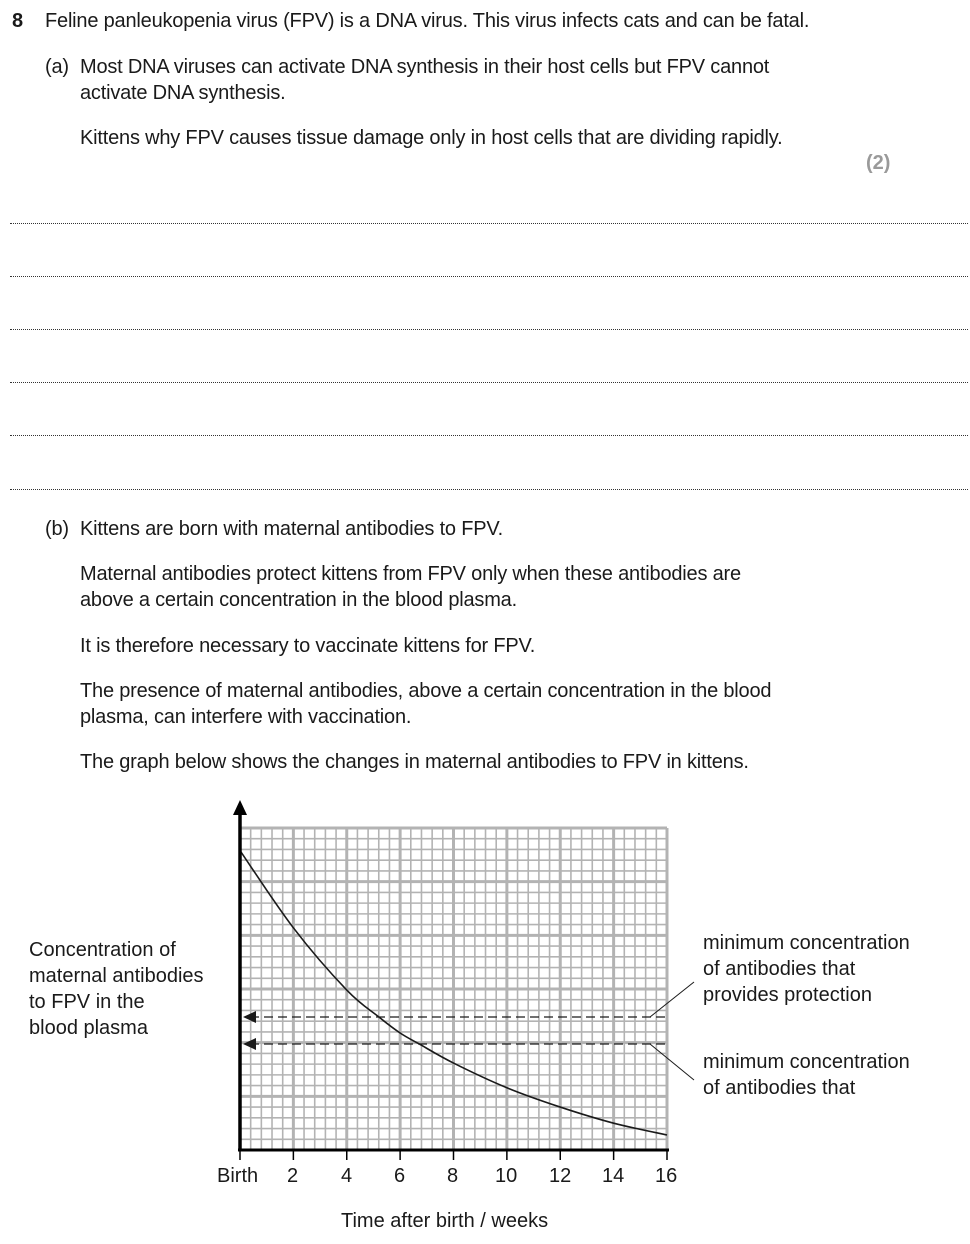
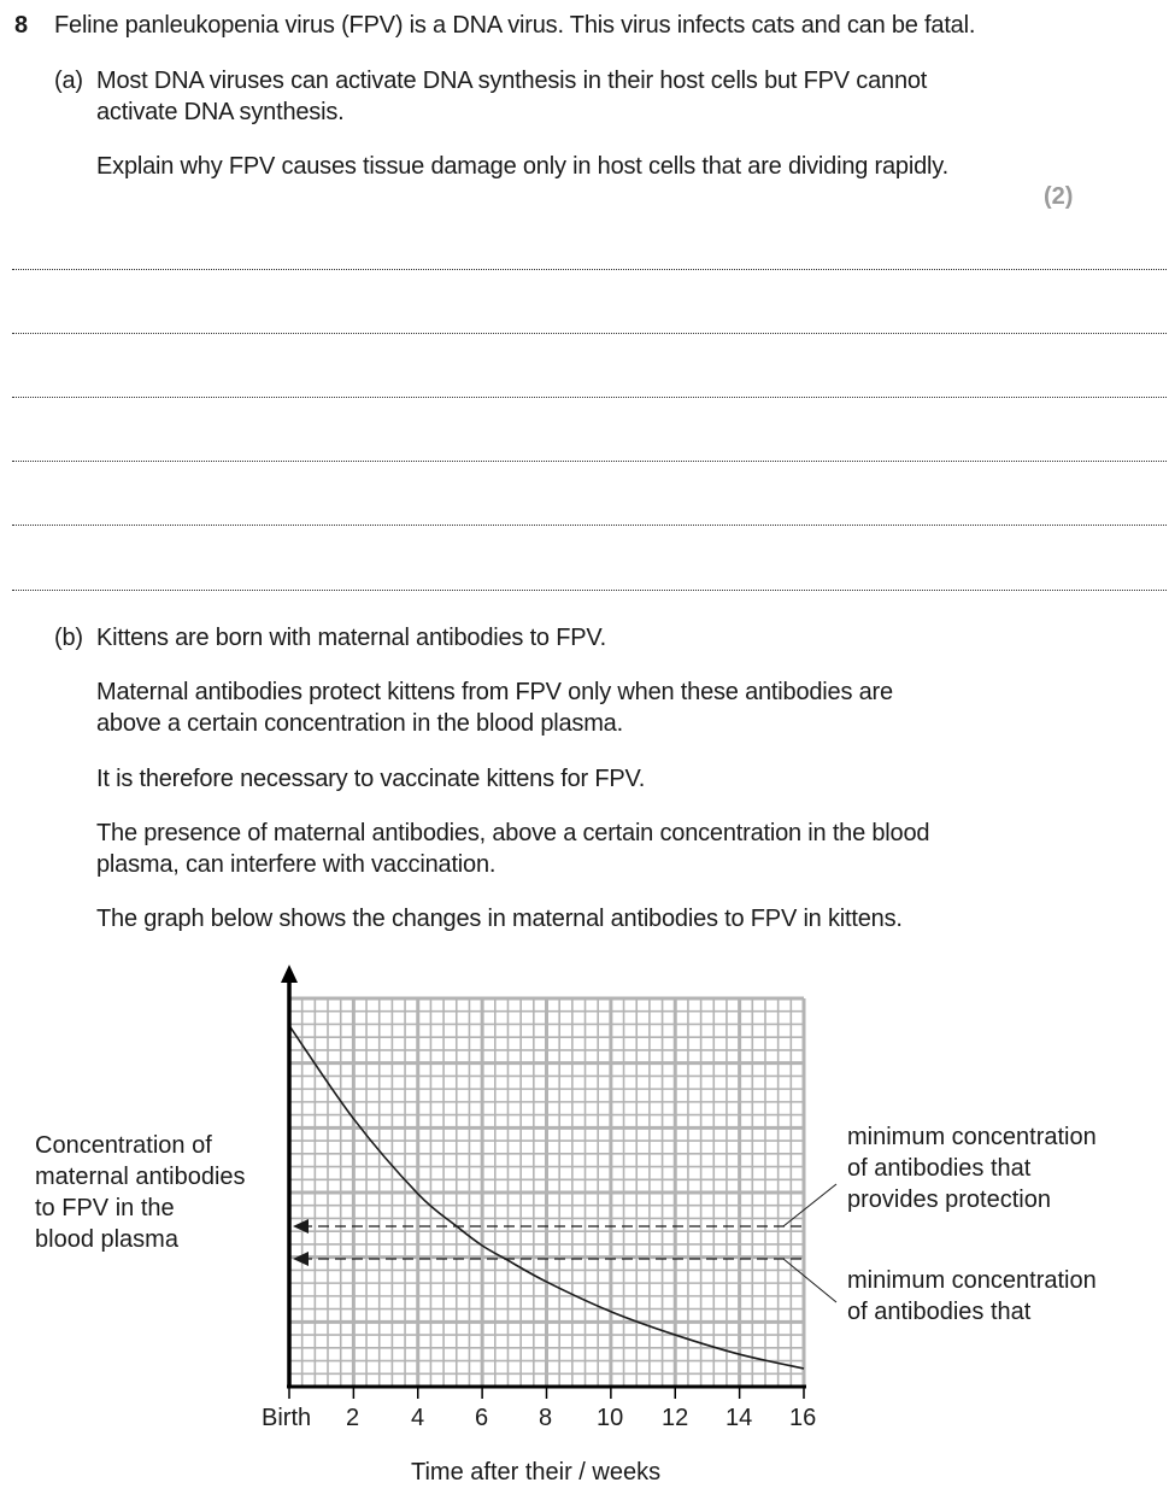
  8
  Feline panleukopenia virus (FPV) is a DNA virus. This virus infects cats and can be fatal.
  (a)
  Most DNA viruses can activate DNA synthesis in their host cells but FPV cannot
  activate DNA synthesis.
- Kittens why FPV causes tissue damage only in host cells that are dividing rapidly.
+ Explain why FPV causes tissue damage only in host cells that are dividing rapidly.
  (2)
  (b)
  Kittens are born with maternal antibodies to FPV.
  Maternal antibodies protect kittens from FPV only when these antibodies are
  above a certain concentration in the blood plasma.
  It is therefore necessary to vaccinate kittens for FPV.
  The presence of maternal antibodies, above a certain concentration in the blood
  plasma, can interfere with vaccination.
  The graph below shows the changes in maternal antibodies to FPV in kittens.
  Concentration of
  maternal antibodies
  to FPV in the
  blood plasma
  minimum concentration
  of antibodies that
  provides protection
  minimum concentration
  of antibodies that
  Birth
  2
  4
  6
  8
  10
  12
  14
  16
- Time after birth / weeks
+ Time after their / weeks
